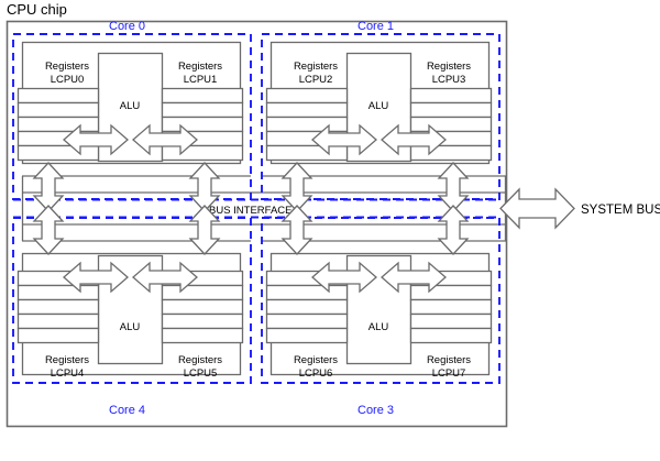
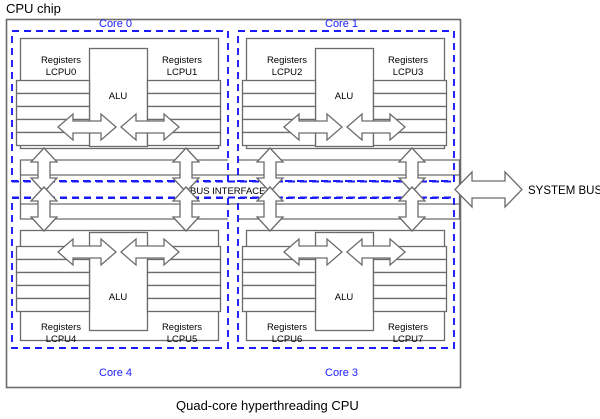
  CPU chip
  BUS INTERFACE
  SYSTEM BUS
  Core 0
  ALU
  Registers
  LCPU0
  Registers
  LCPU1
  Core 1
  ALU
  Registers
  LCPU2
  Registers
  LCPU3
  Core 4
  ALU
  Registers
  LCPU4
  Registers
  LCPU5
  Core 3
  ALU
  Registers
  LCPU6
  Registers
  LCPU7
+ Quad-core hyperthreading CPU
